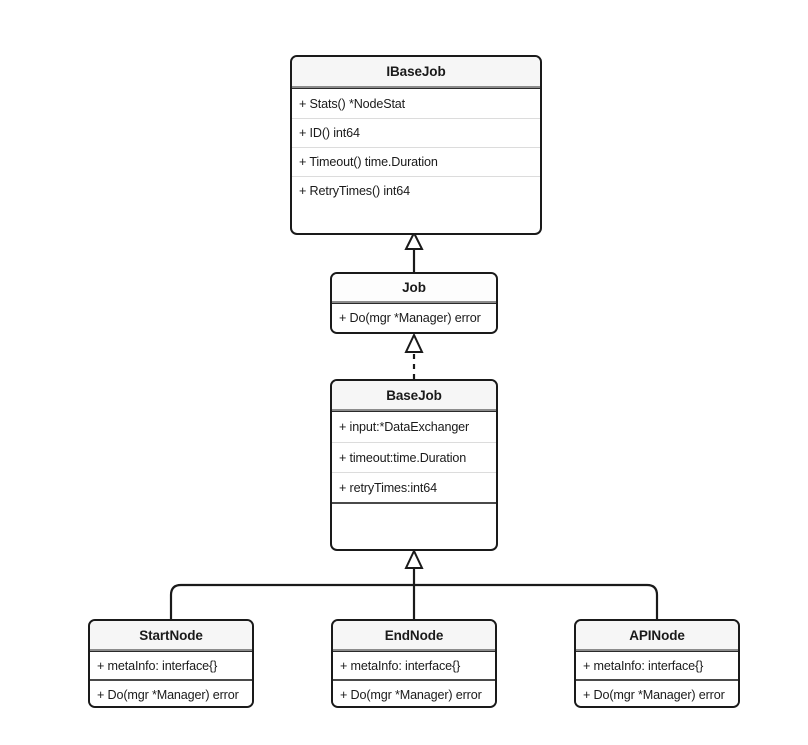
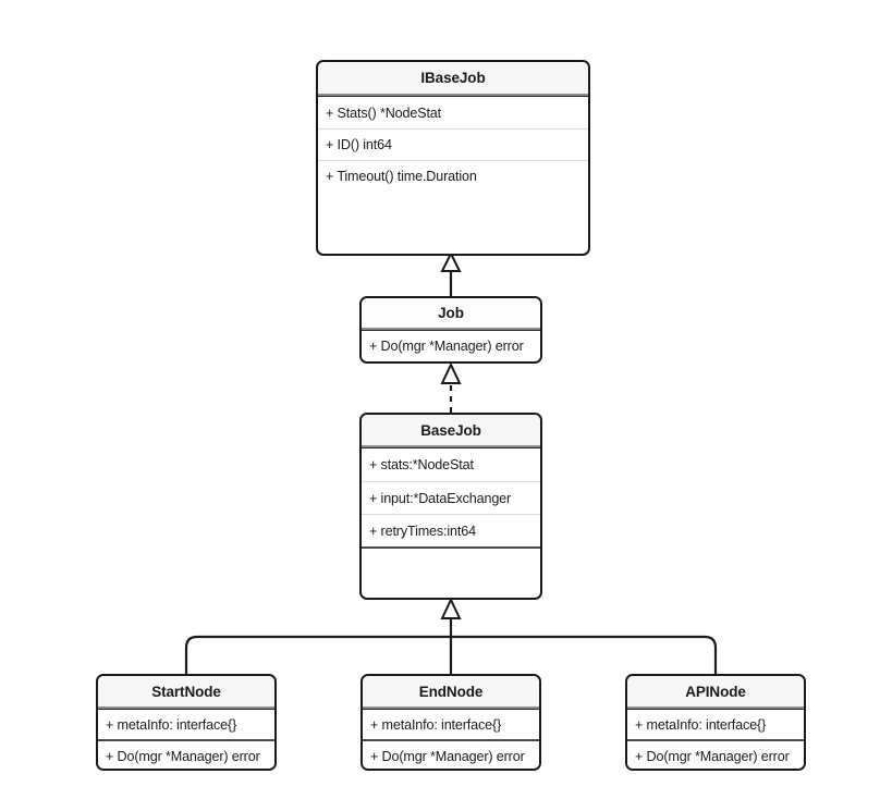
  IBaseJob
  + Stats() *NodeStat
  + ID() int64
  + Timeout() time.Duration
- + RetryTimes() int64
  Job
  + Do(mgr *Manager) error
  BaseJob
+ + stats:*NodeStat
  + input:*DataExchanger
- + timeout:time.Duration
  + retryTimes:int64
  StartNode
  + metaInfo: interface{}
  + Do(mgr *Manager) error
  EndNode
  + metaInfo: interface{}
  + Do(mgr *Manager) error
  APINode
  + metaInfo: interface{}
  + Do(mgr *Manager) error
